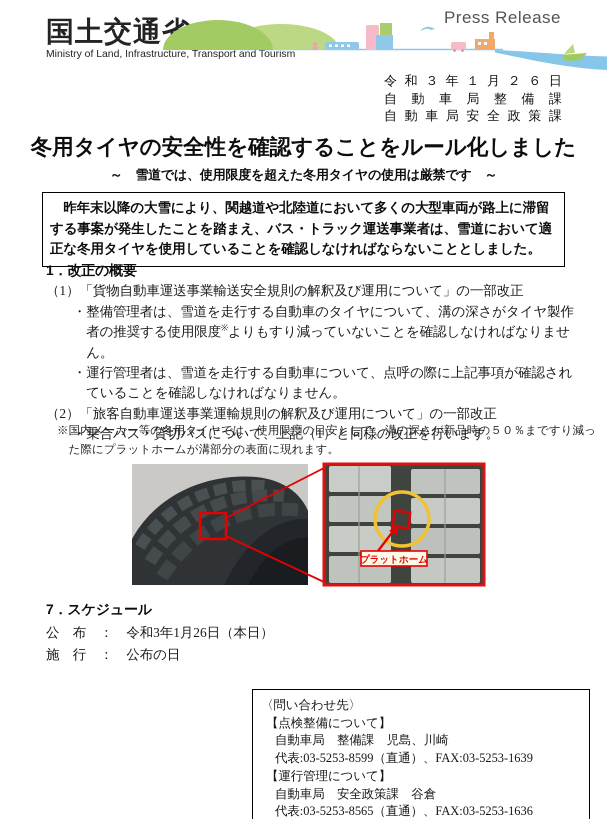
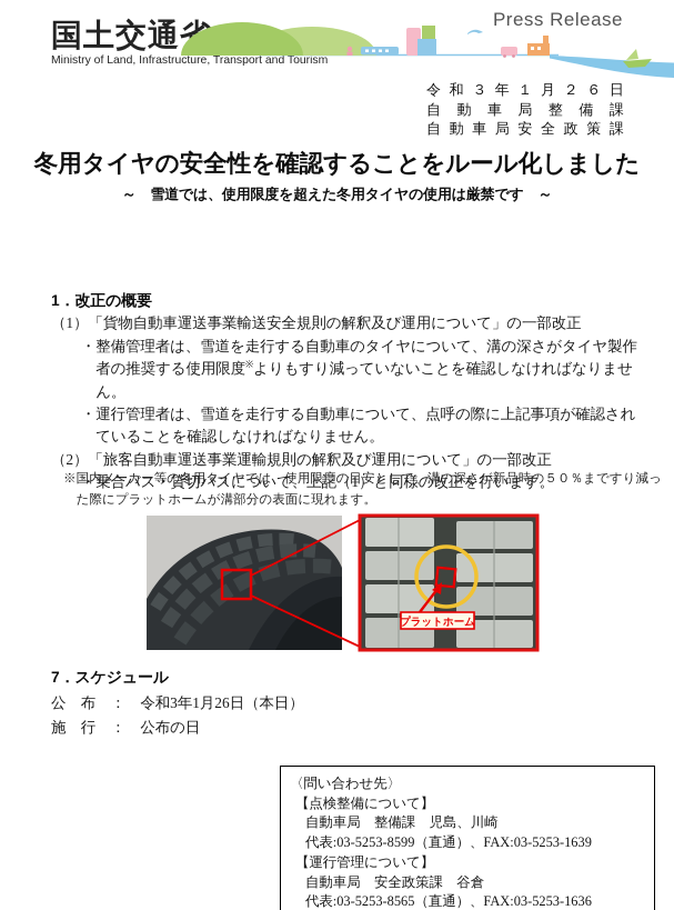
  Press Release
  国土交通
  Ministry of Land, Infrastructure, Transport and Tourism
  令和３年１月２６日
  自動車局整備課
  自動車局安全政策課
  冬用タイヤの安全性を確認することをルール化しました
  ～ 雪道では、使用限度を超えた冬用タイヤの使用は厳禁です ～
- 昨年末以降の大雪により、関越道や北陸道において多くの大型車両が路上に滞留する事案が発生したことを踏まえ、バス・トラック運送事業者は、雪道において適正な冬用タイヤを使用していることを確認しなければならないこととしました。
  1．改正の概要
  （1）「貨物自動車運送事業輸送安全規則の解釈及び運用について」の一部改正
  ・整備管理者は、雪道を走行する自動車のタイヤについて、溝の深さがタイヤ製作者の推奨する使用限度※よりもすり減っていないことを確認しなければなりません。
  ・運行管理者は、雪道を走行する自動車について、点呼の際に上記事項が確認されていることを確認しなければなりません。
  （2）「旅客自動車運送事業運輸規則の解釈及び運用について」の一部改正
  ・乗合バス・貸切バスについて、上記（1）と同様の改正を行います。
  ※国内メーカー等の冬用タイヤでは、使用限度の目安として、溝の深さが新品時の５０％まですり減った際にプラットホームが溝部分の表面に現れます。
  プラットホーム
  7．スケジュール
  公 布 ： 令和3年1月26日（本日）
  施 行 ： 公布の日
  〈問い合わせ先〉
  【点検整備について】
  自動車局 整備課 児島、川崎
  代表:03-5253-8599（直通）、FAX:03-5253-1639
  【運行管理について】
  自動車局 安全政策課 谷倉
  代表:03-5253-8565（直通）、FAX:03-5253-1636
